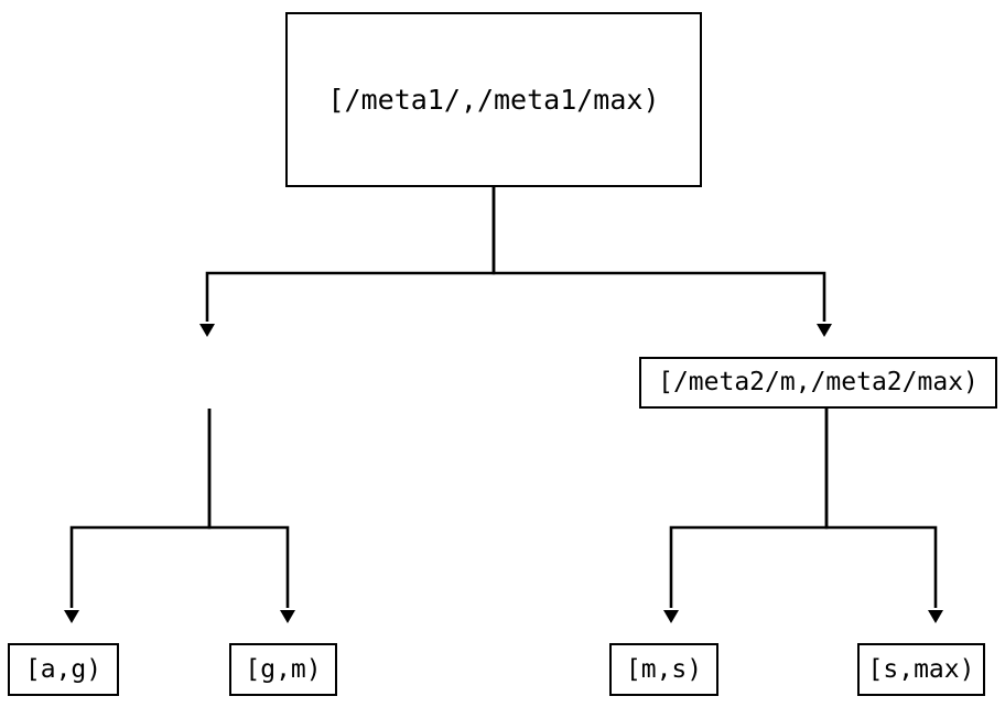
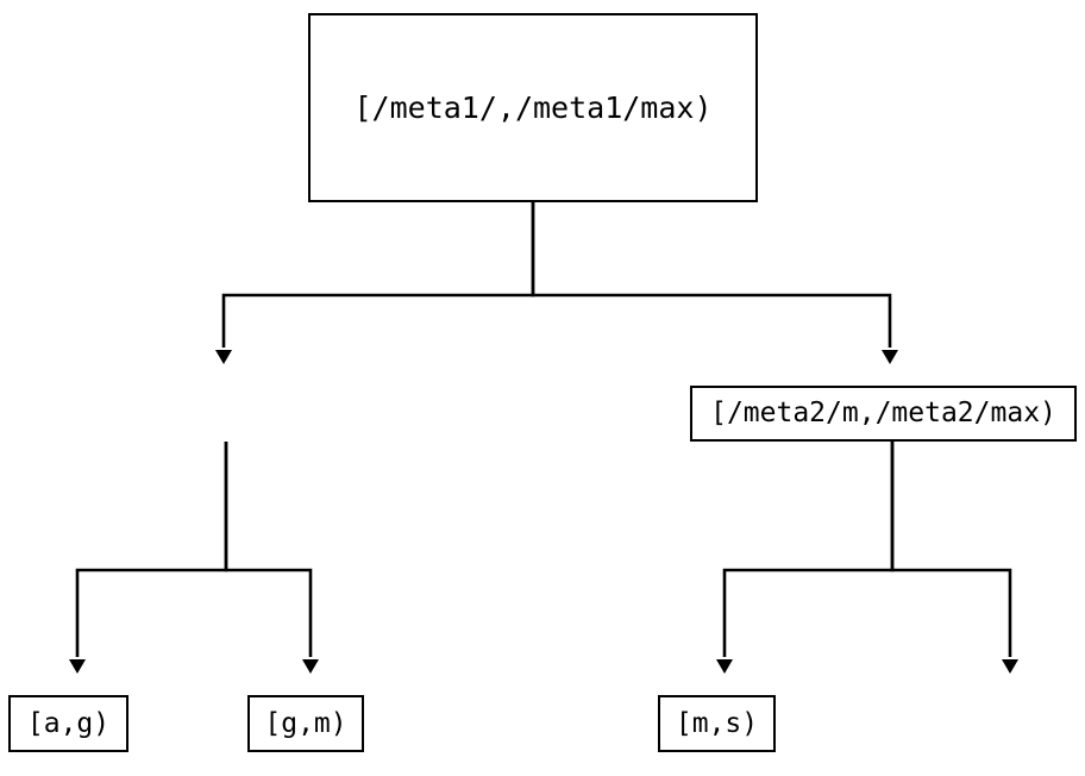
  [/meta1/,/meta1/max)
  [/meta2/m,/meta2/max)
  [a,g)
  [g,m)
  [m,s)
- [s,max)
